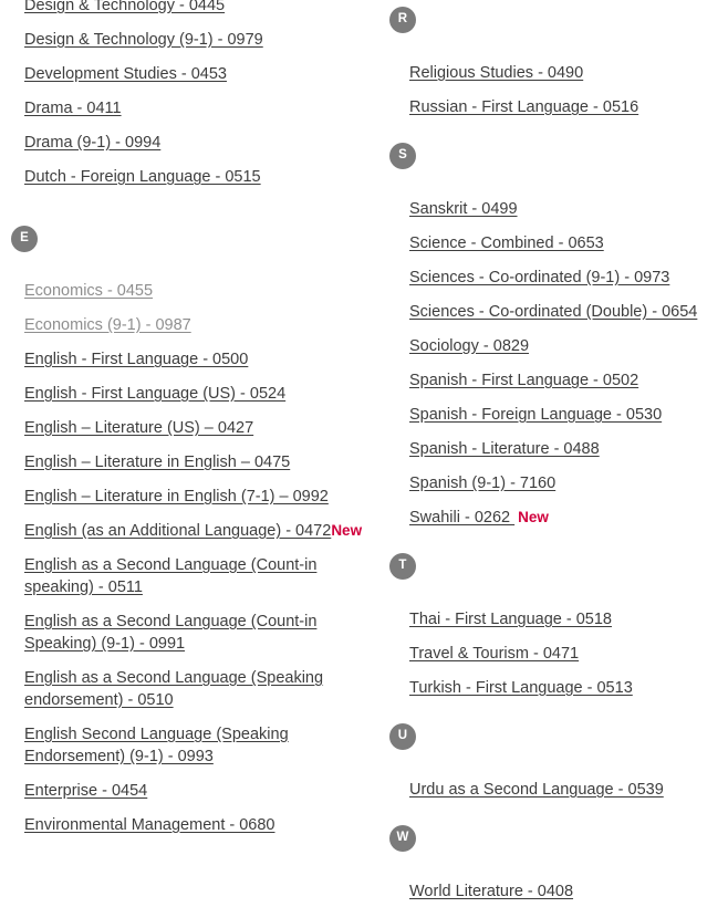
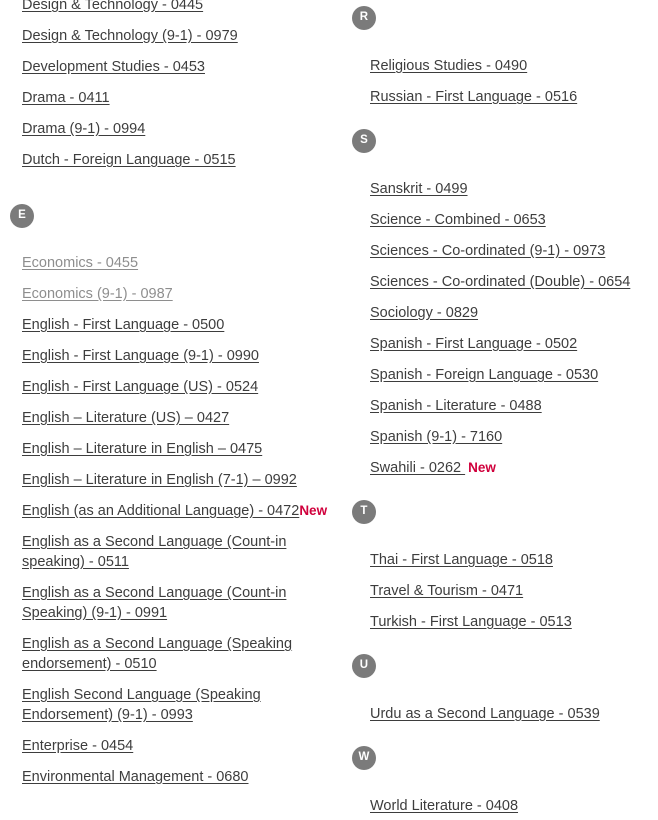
  Design & Technology - 0445
  Design & Technology (9-1) - 0979
  Development Studies - 0453
  Drama - 0411
  Drama (9-1) - 0994
  Dutch - Foreign Language - 0515
  E
  Economics - 0455
  Economics (9-1) - 0987
  English - First Language - 0500
+ English - First Language (9-1) - 0990
  English - First Language (US) - 0524
  English – Literature (US) – 0427
  English – Literature in English – 0475
  English – Literature in English (7-1) – 0992
  English (as an Additional Language) - 0472New
  English as a Second Language (Count-in speaking) - 0511
  English as a Second Language (Count-in Speaking) (9-1) - 0991
  English as a Second Language (Speaking endorsement) - 0510
  English Second Language (Speaking Endorsement) (9-1) - 0993
  Enterprise - 0454
  Environmental Management - 0680
  R
  Religious Studies - 0490
  Russian - First Language - 0516
  S
  Sanskrit - 0499
  Science - Combined - 0653
  Sciences - Co-ordinated (9-1) - 0973
  Sciences - Co-ordinated (Double) - 0654
  Sociology - 0829
  Spanish - First Language - 0502
  Spanish - Foreign Language - 0530
  Spanish - Literature - 0488
  Spanish (9-1) - 7160
  Swahili - 0262 New
  T
  Thai - First Language - 0518
  Travel & Tourism - 0471
  Turkish - First Language - 0513
  U
  Urdu as a Second Language - 0539
  W
  World Literature - 0408
